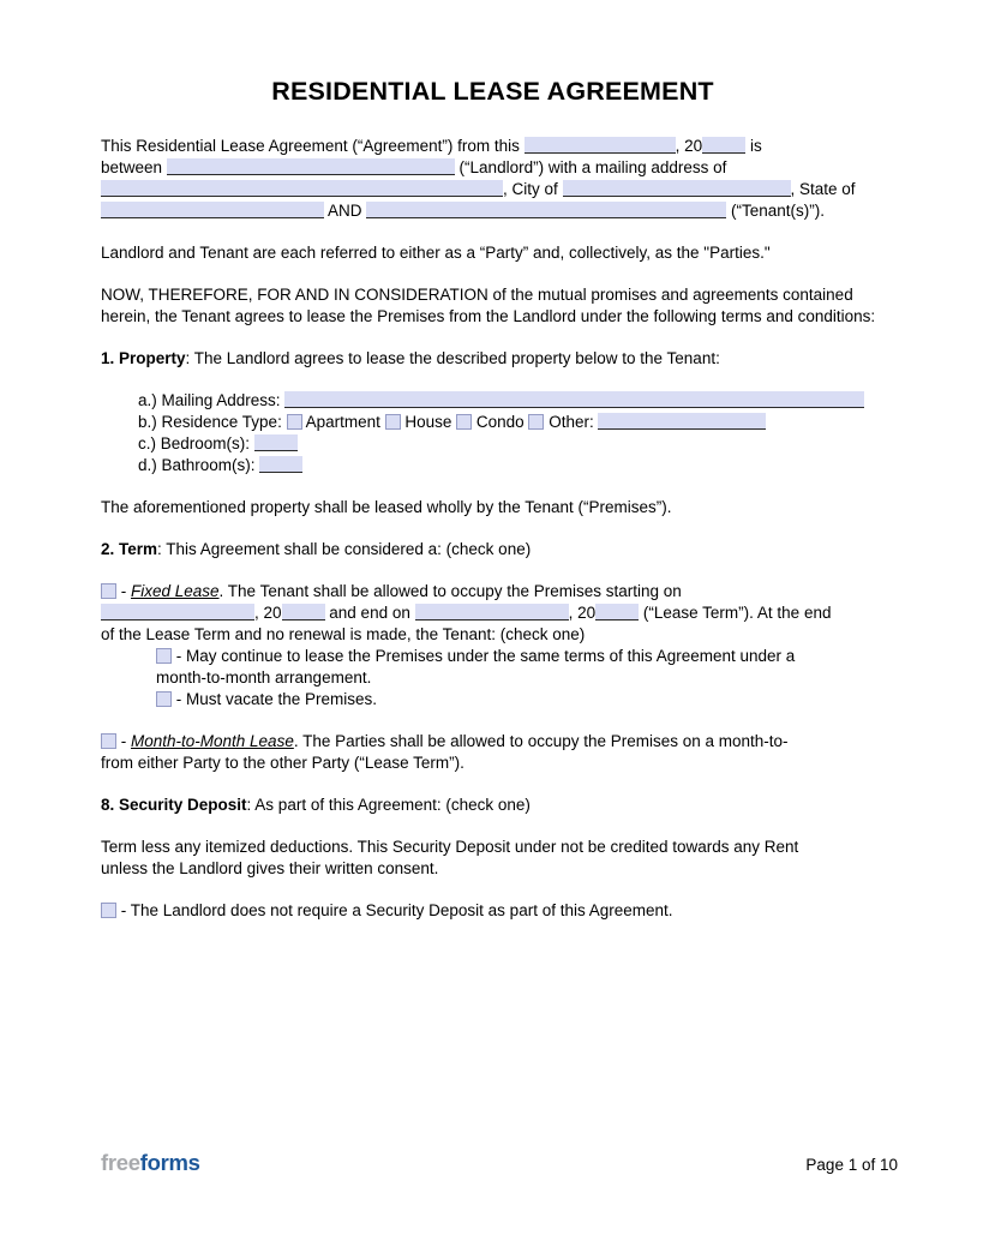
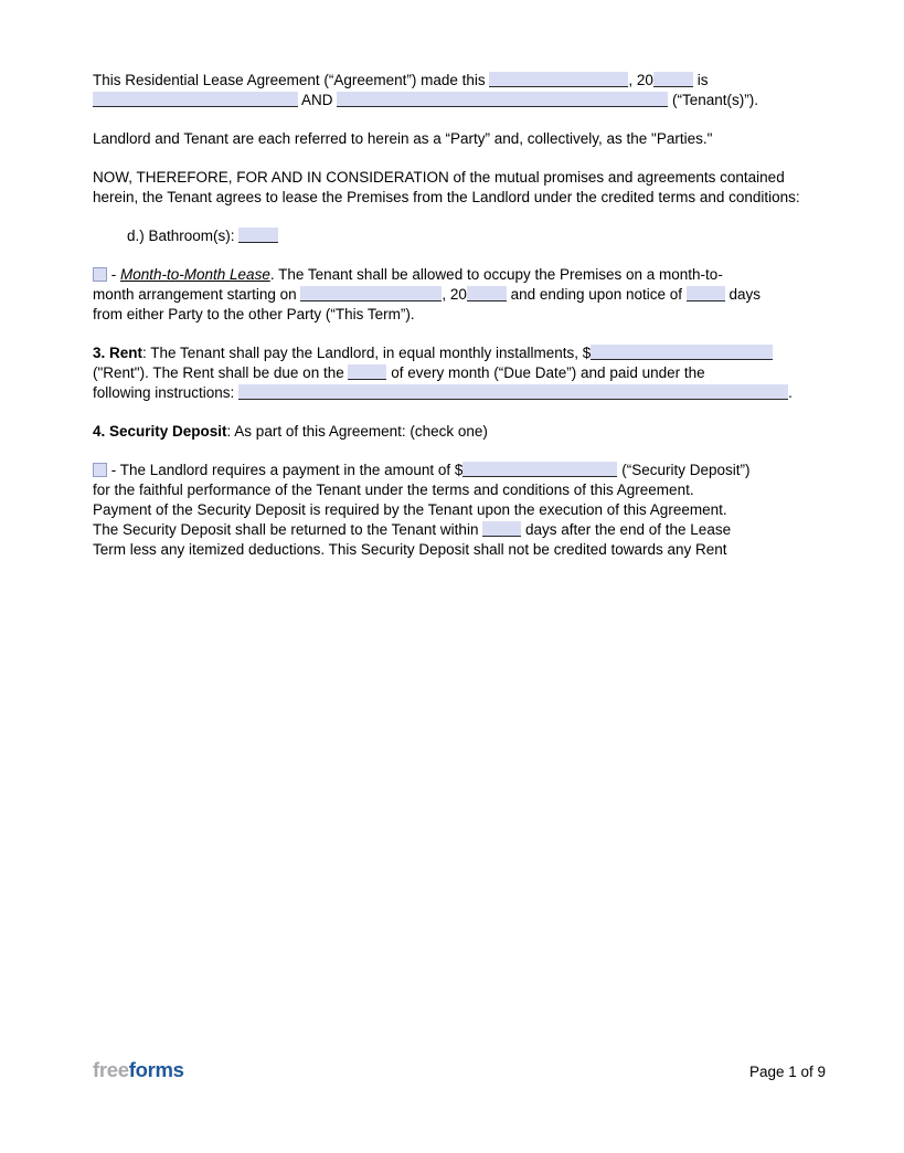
- RESIDENTIAL LEASE AGREEMENT
- This Residential Lease Agreement (“Agreement”) from this , 20 is
+ This Residential Lease Agreement (“Agreement”) made this , 20 is
- between (“Landlord”) with a mailing address of
- , City of , State of
  AND (“Tenant(s)”).
- Landlord and Tenant are each referred to either as a “Party” and, collectively, as the "Parties."
+ Landlord and Tenant are each referred to herein as a “Party” and, collectively, as the "Parties."
- NOW, THEREFORE, FOR AND IN CONSIDERATION of the mutual promises and agreements contained herein, the Tenant agrees to lease the Premises from the Landlord under the following terms and conditions:
+ NOW, THEREFORE, FOR AND IN CONSIDERATION of the mutual promises and agreements contained herein, the Tenant agrees to lease the Premises from the Landlord under the credited terms and conditions:
- 1. Property: The Landlord agrees to lease the described property below to the Tenant:
- a.) Mailing Address:
- b.) Residence Type: Apartment House Condo Other:
- c.) Bedroom(s):
  d.) Bathroom(s):
- The aforementioned property shall be leased wholly by the Tenant (“Premises”).
- 2. Term: This Agreement shall be considered a: (check one)
- - Fixed Lease. The Tenant shall be allowed to occupy the Premises starting on
- , 20 and end on , 20 (“Lease Term”). At the end
- of the Lease Term and no renewal is made, the Tenant: (check one)
- - May continue to lease the Premises under the same terms of this Agreement under a
- month-to-month arrangement.
- - Must vacate the Premises.
- - Month-to-Month Lease. The Parties shall be allowed to occupy the Premises on a month-to-
+ - Month-to-Month Lease. The Tenant shall be allowed to occupy the Premises on a month-to-
+ month arrangement starting on , 20 and ending upon notice of days
- from either Party to the other Party (“Lease Term”).
+ from either Party to the other Party (“This Term”).
+ 3. Rent: The Tenant shall pay the Landlord, in equal monthly installments, $
+ ("Rent"). The Rent shall be due on the of every month (“Due Date”) and paid under the
+ following instructions: .
- 8. Security Deposit: As part of this Agreement: (check one)
+ 4. Security Deposit: As part of this Agreement: (check one)
+ - The Landlord requires a payment in the amount of $ (“Security Deposit”)
+ for the faithful performance of the Tenant under the terms and conditions of this Agreement.
+ Payment of the Security Deposit is required by the Tenant upon the execution of this Agreement.
+ The Security Deposit shall be returned to the Tenant within days after the end of the Lease
- Term less any itemized deductions. This Security Deposit under not be credited towards any Rent
+ Term less any itemized deductions. This Security Deposit shall not be credited towards any Rent
- unless the Landlord gives their written consent.
- - The Landlord does not require a Security Deposit as part of this Agreement.
  freeforms
- Page 1 of 10
+ Page 1 of 9
